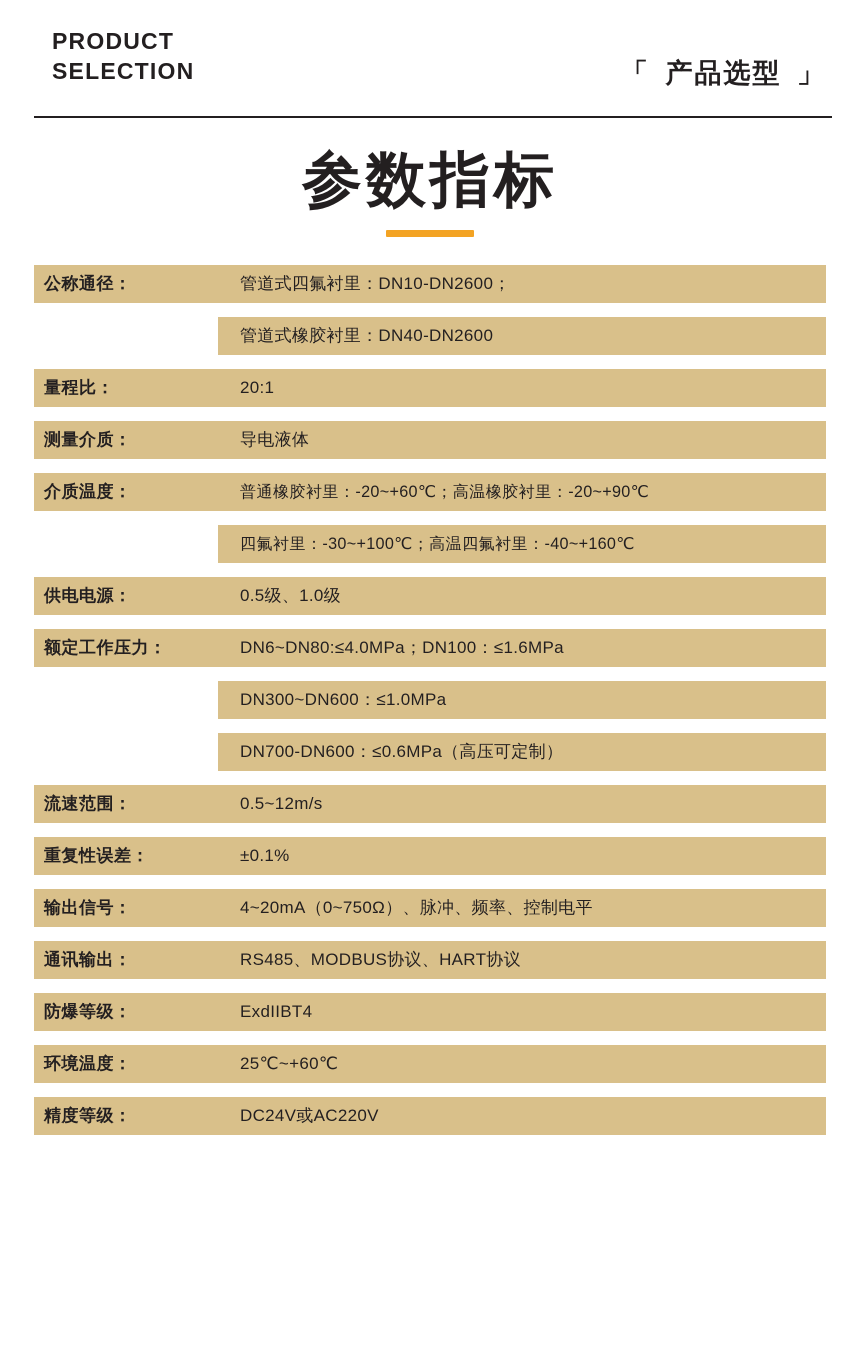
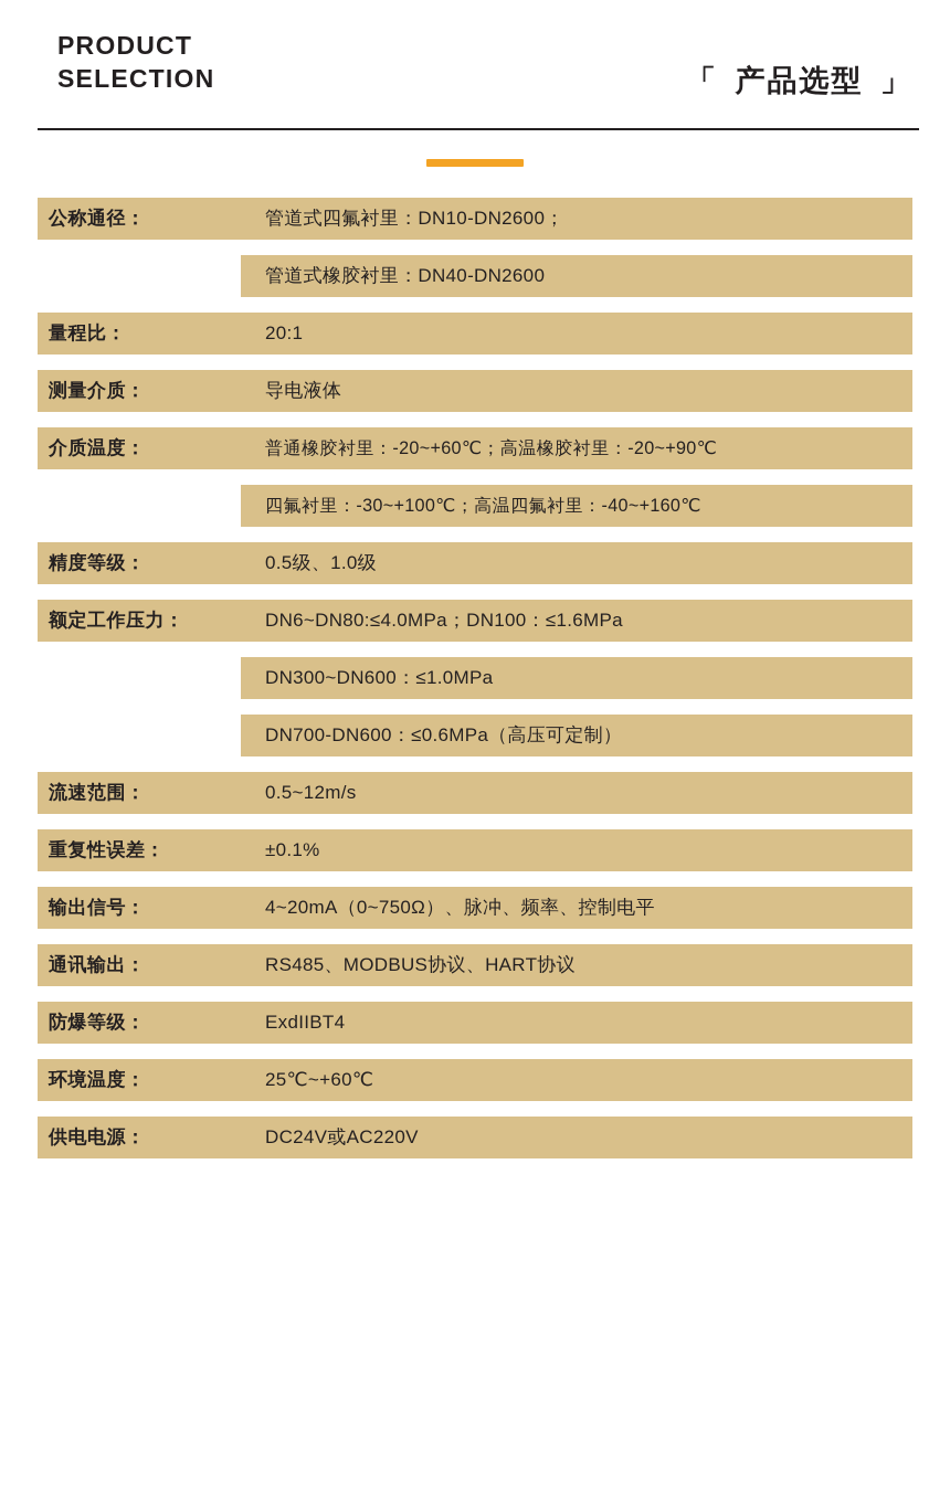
  PRODUCT
  SELECTION
  「 产品选型 」
- 参数指标
  公称通径：
  管道式四氟衬里：DN10-DN2600；
  管道式橡胶衬里：DN40-DN2600
  量程比：
  20:1
  测量介质：
  导电液体
  介质温度：
  普通橡胶衬里：-20~+60℃；高温橡胶衬里：-20~+90℃
  四氟衬里：-30~+100℃；高温四氟衬里：-40~+160℃
- 供电电源：
+ 精度等级：
  0.5级、1.0级
  额定工作压力：
  DN6~DN80:≤4.0MPa；DN100：≤1.6MPa
  DN300~DN600：≤1.0MPa
  DN700-DN600：≤0.6MPa（高压可定制）
  流速范围：
  0.5~12m/s
  重复性误差：
  ±0.1%
  输出信号：
  4~20mA（0~750Ω）、脉冲、频率、控制电平
  通讯输出：
  RS485、MODBUS协议、HART协议
  防爆等级：
  ExdIIBT4
  环境温度：
  25℃~+60℃
- 精度等级：
+ 供电电源：
  DC24V或AC220V
